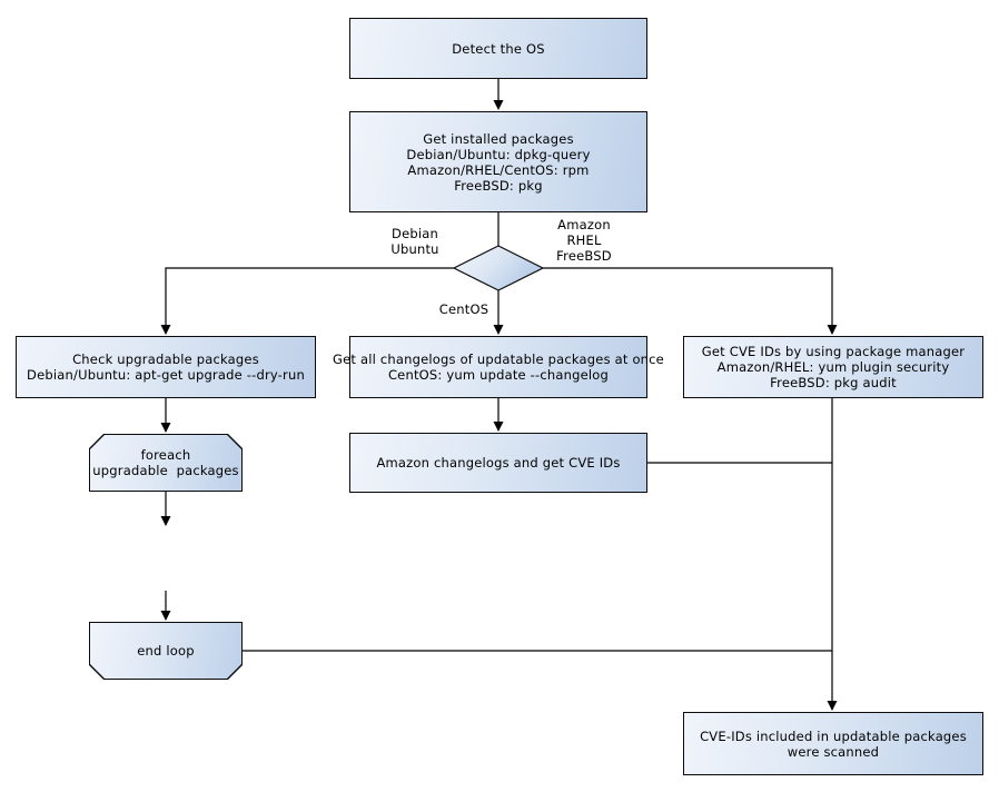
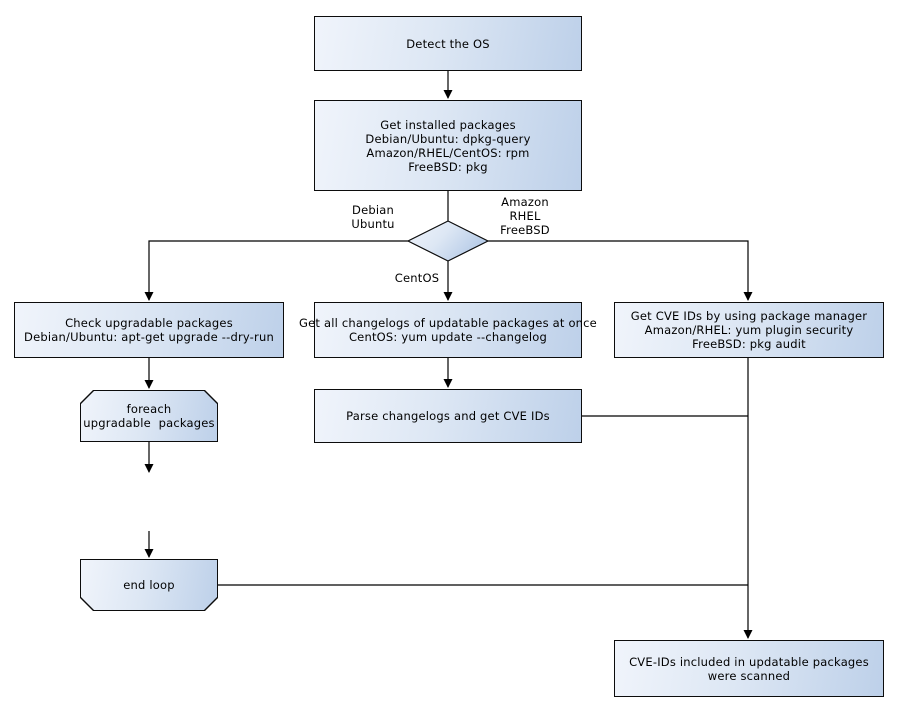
  Detect the OS
  Get installed packages
  Debian/Ubuntu: dpkg-query
  Amazon/RHEL/CentOS: rpm
  FreeBSD: pkg
  Check upgradable packages
  Debian/Ubuntu: apt-get upgrade --dry-run
  foreach
  upgradable packages
  end loop
  Get all changelogs of updatable packages at once
  CentOS: yum update --changelog
- Amazon changelogs and get CVE IDs
+ Parse changelogs and get CVE IDs
  Get CVE IDs by using package manager
  Amazon/RHEL: yum plugin security
  FreeBSD: pkg audit
  CVE-IDs included in updatable packages
  were scanned
  Debian
  Ubuntu
  Amazon
  RHEL
  FreeBSD
  CentOS
